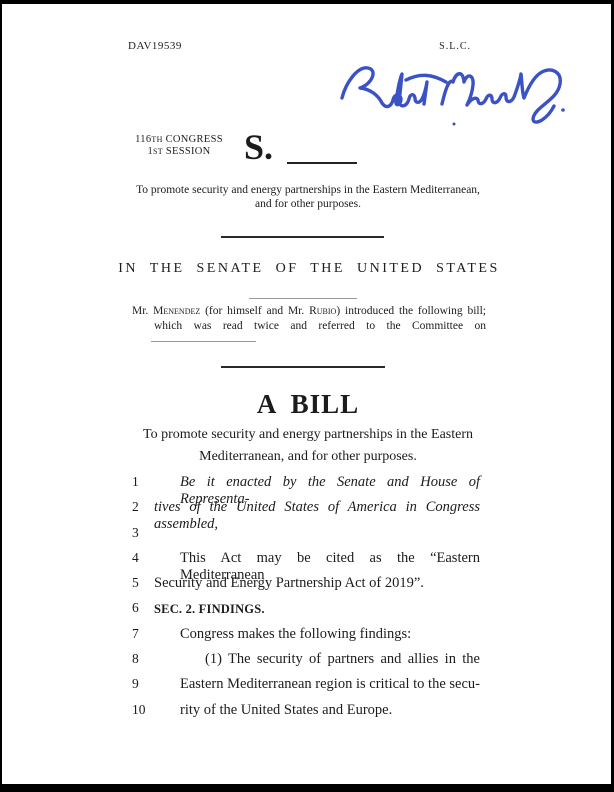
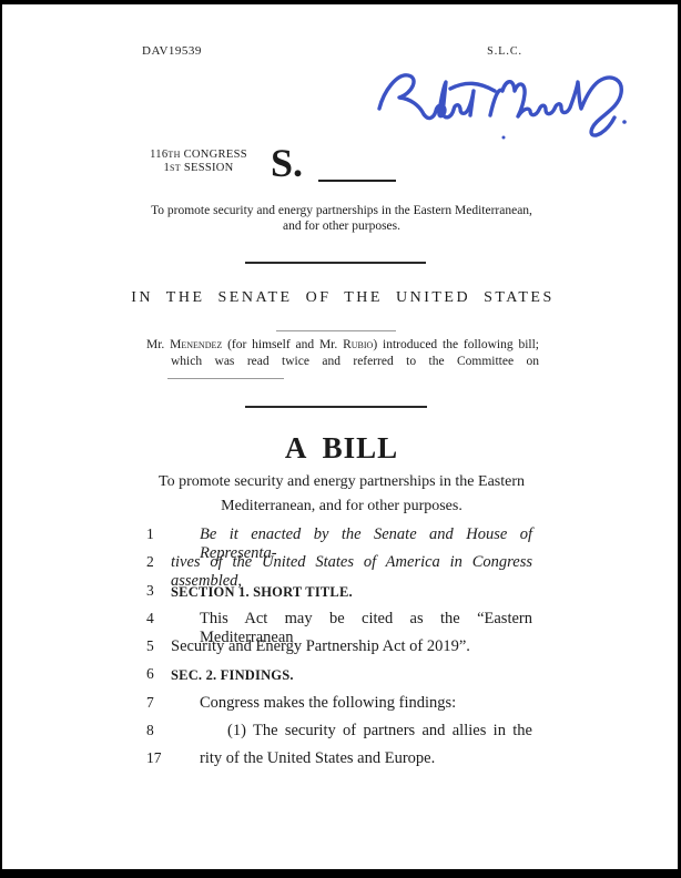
  DAV19539
  S.L.C.
  116TH CONGRESS
  1ST SESSION
  S.
  To promote security and energy partnerships in the Eastern Mediterranean,
  and for other purposes.
  IN THE SENATE OF THE UNITED STATES
  Mr. Menendez (for himself and Mr. Rubio) introduced the following bill;
  which was read twice and referred to the Committee on
  A BILL
  To promote security and energy partnerships in the Eastern
  Mediterranean, and for other purposes.
  1
  Be it enacted by the Senate and House of Representa-
  2
  tives of the United States of America in Congress assembled,
  3
+ SECTION 1. SHORT TITLE.
  4
  This Act may be cited as the “Eastern Mediterranean
  5
  Security and Energy Partnership Act of 2019”.
  6
  SEC. 2. FINDINGS.
  7
  Congress makes the following findings:
  8
  (1) The security of partners and allies in the
- 9
- Eastern Mediterranean region is critical to the secu-
- 10
+ 17
  rity of the United States and Europe.
